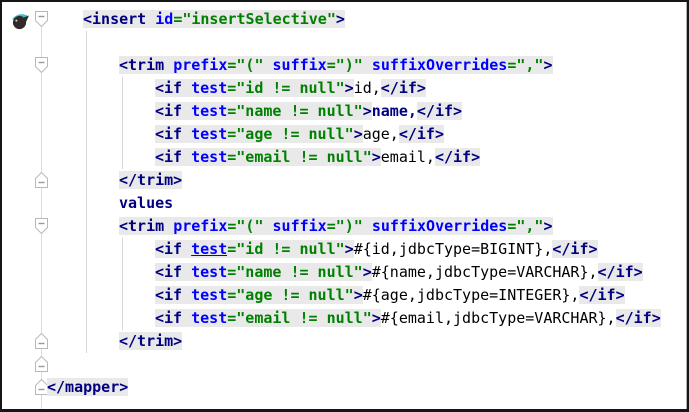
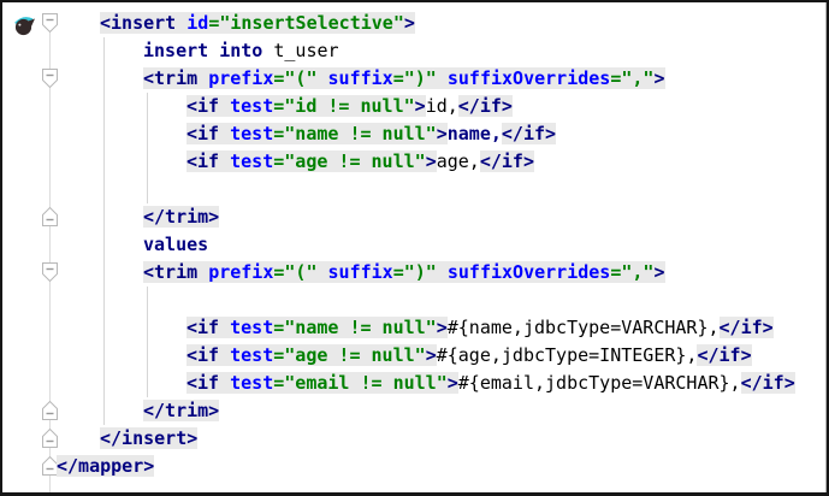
  <insert id="insertSelective">
+ insert into t_user
  <trim prefix="(" suffix=")" suffixOverrides=",">
  <if test="id != null">id,</if>
  <if test="name != null">name,</if>
  <if test="age != null">age,</if>
- <if test="email != null">email,</if>
  </trim>
  values
  <trim prefix="(" suffix=")" suffixOverrides=",">
- <if test="id != null">#{id,jdbcType=BIGINT},</if>
  <if test="name != null">#{name,jdbcType=VARCHAR},</if>
  <if test="age != null">#{age,jdbcType=INTEGER},</if>
  <if test="email != null">#{email,jdbcType=VARCHAR},</if>
  </trim>
+ </insert>
  </mapper>
